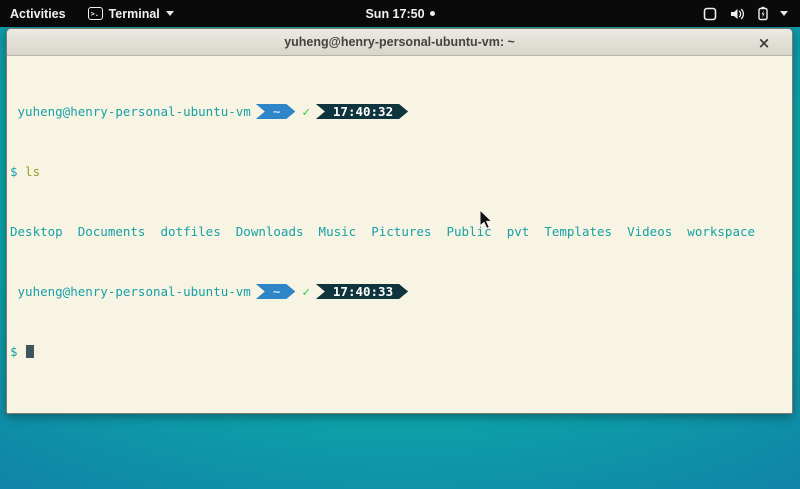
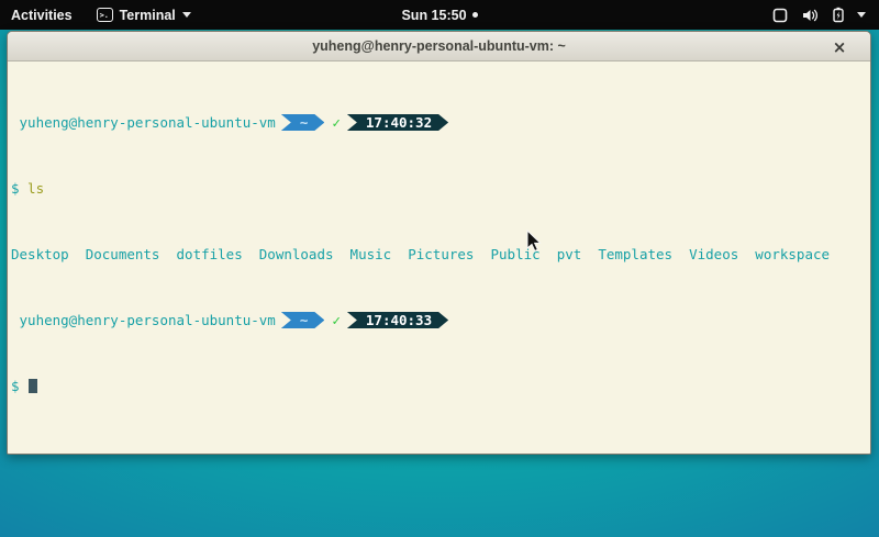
  Activities
  >.
  Terminal
- Sun 17:50
+ Sun 15:50
  yuheng@henry-personal-ubuntu-vm: ~
  ×
  yuheng@henry-personal-ubuntu-vm
  ~
  ✓
  17:40:32
  $
  ls
  Desktop Documents dotfiles Downloads Music Pictures Public pvt Templates Videos workspace
  yuheng@henry-personal-ubuntu-vm
  ~
  ✓
  17:40:33
  $
